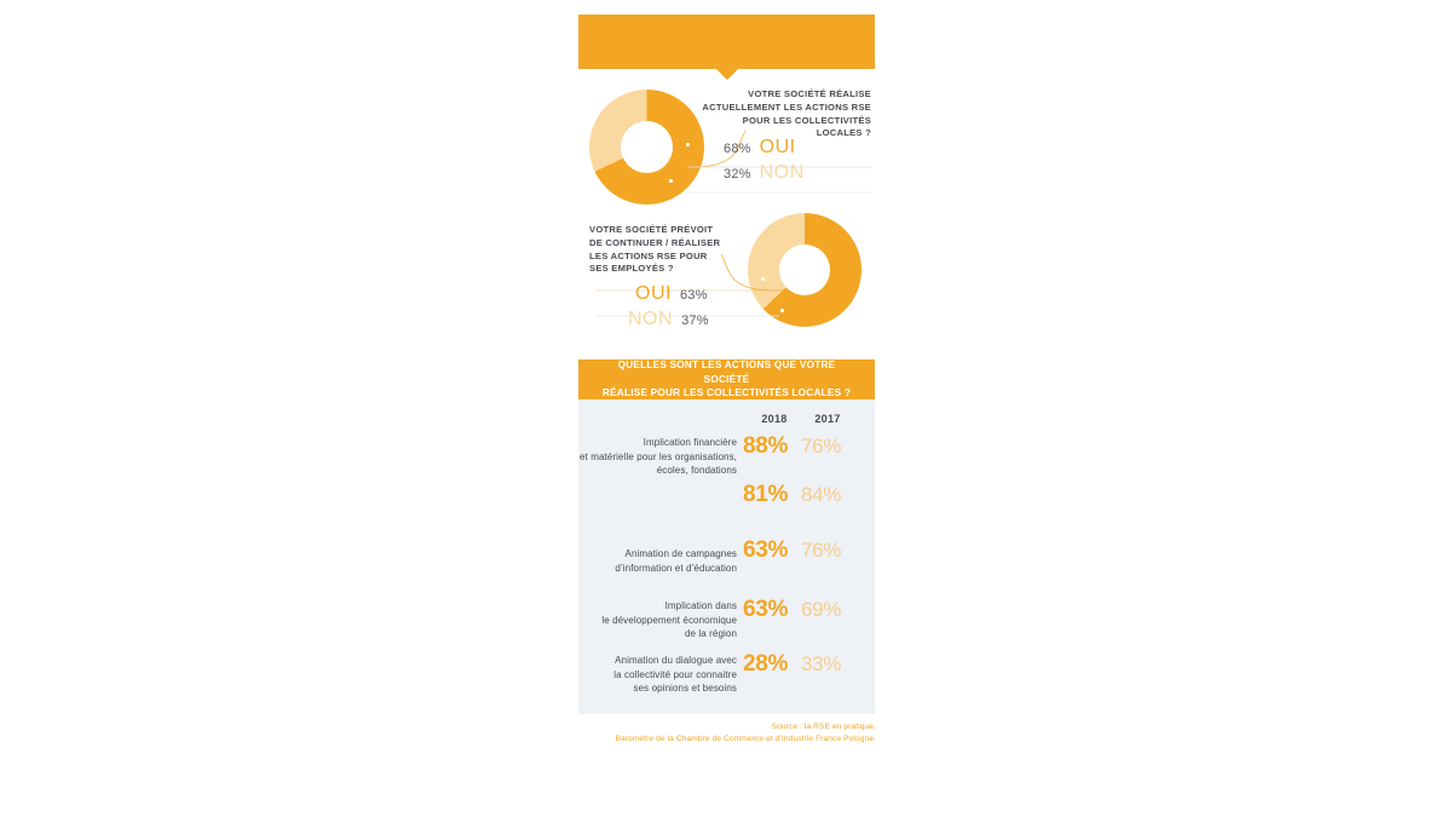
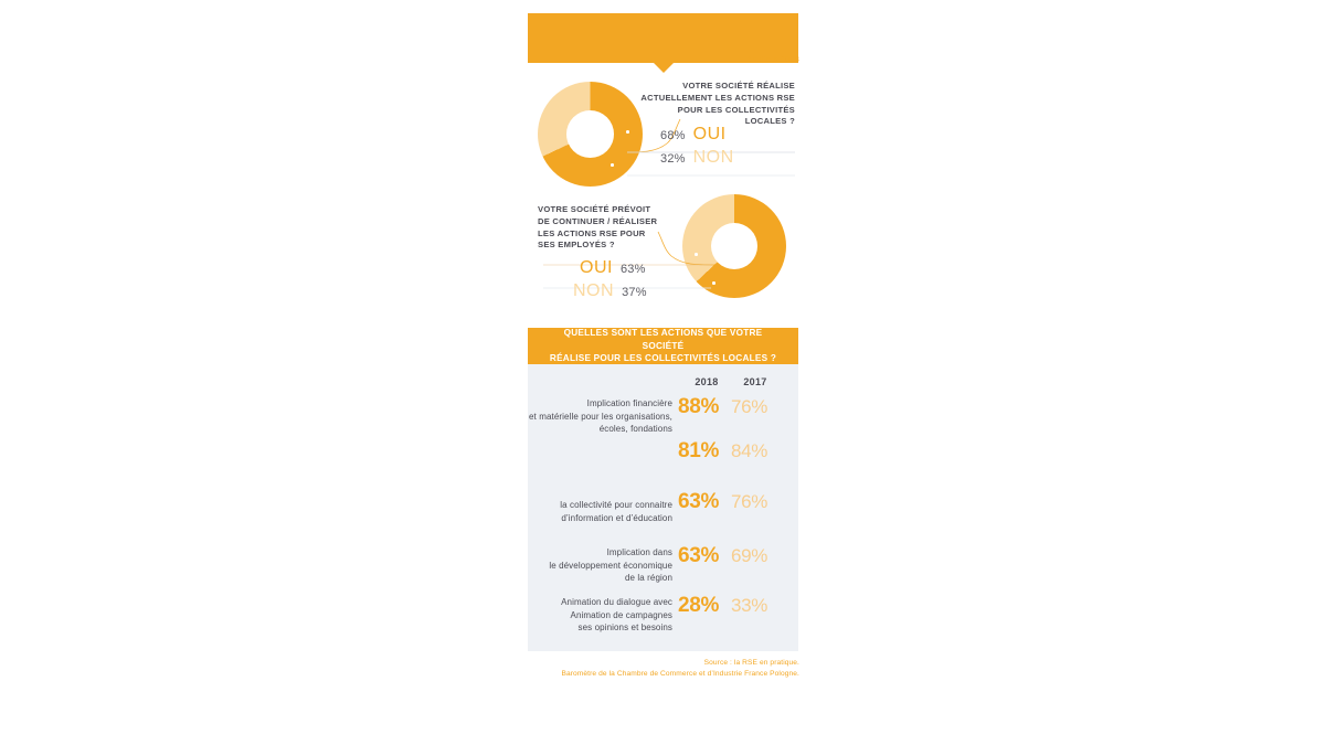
  résultats 2018
  VOTRE SOCIÉTÉ RÉALISE
  ACTUELLEMENT LES ACTIONS RSE
  POUR LES COLLECTIVITÉS LOCALES ?
  68%
  OUI
  32%
  NON
  VOTRE SOCIÉTÉ PRÉVOIT
  DE CONTINUER / RÉALISER
  LES ACTIONS RSE POUR
  SES EMPLOYÉS ?
  OUI
  63%
  NON
  37%
  QUELLES SONT LES ACTIONS QUE VOTRE SOCIÉTÉ
  RÉALISE POUR LES COLLECTIVITÉS LOCALES ?
  2018
  2017
  Implication financière
  et matérielle pour les organisations,
  écoles, fondations
  88%
  76%
  81%
  84%
- Animation de campagnes
+ la collectivité pour connaitre
  d’information et d’éducation
  63%
  76%
  Implication dans
  le développement économique
  de la région
  63%
  69%
  Animation du dialogue avec
- la collectivité pour connaitre
+ Animation de campagnes
  ses opinions et besoins
  28%
  33%
